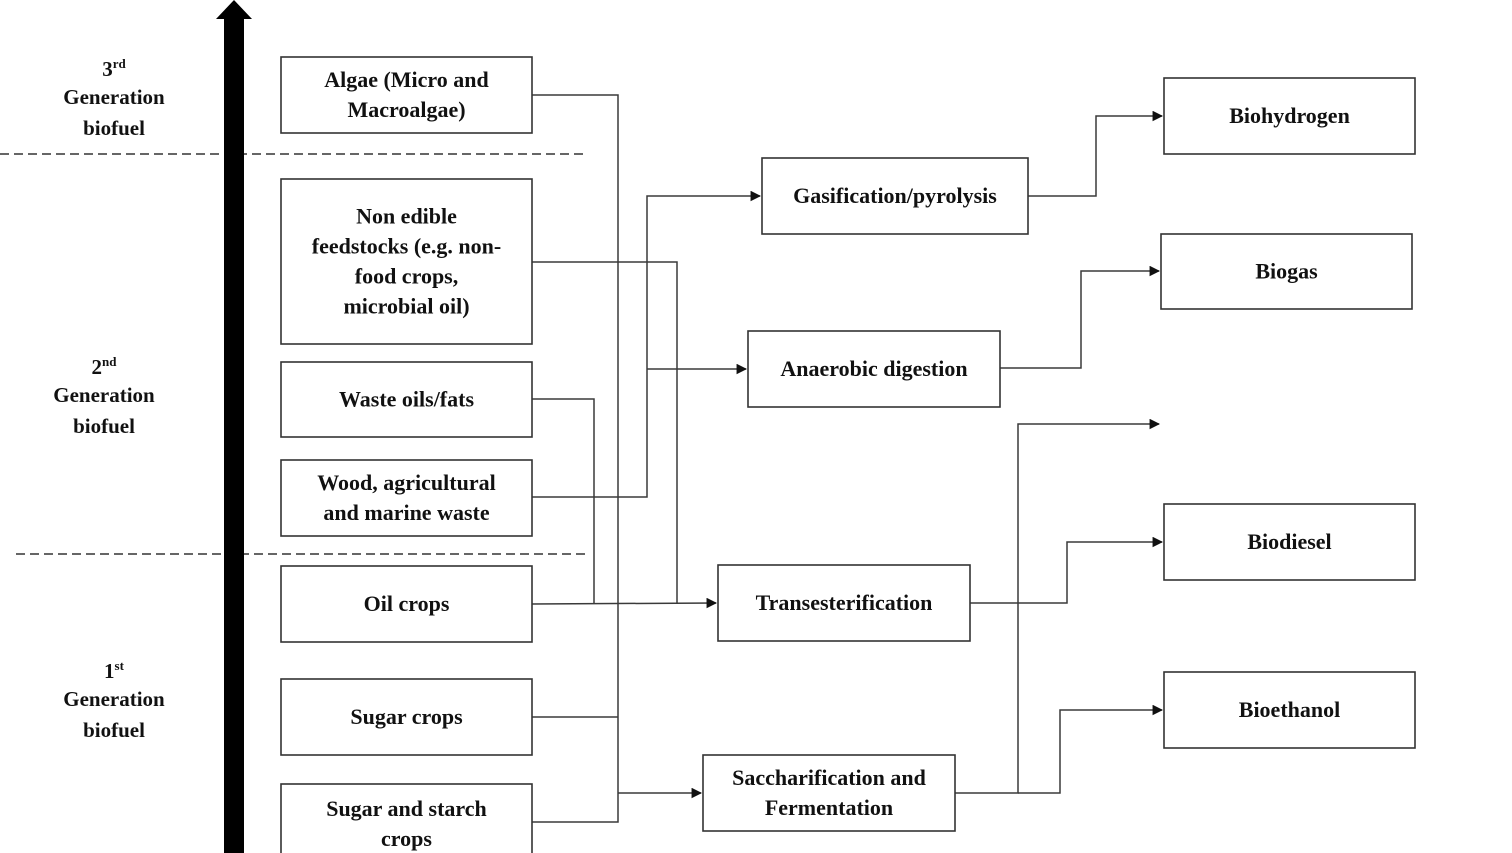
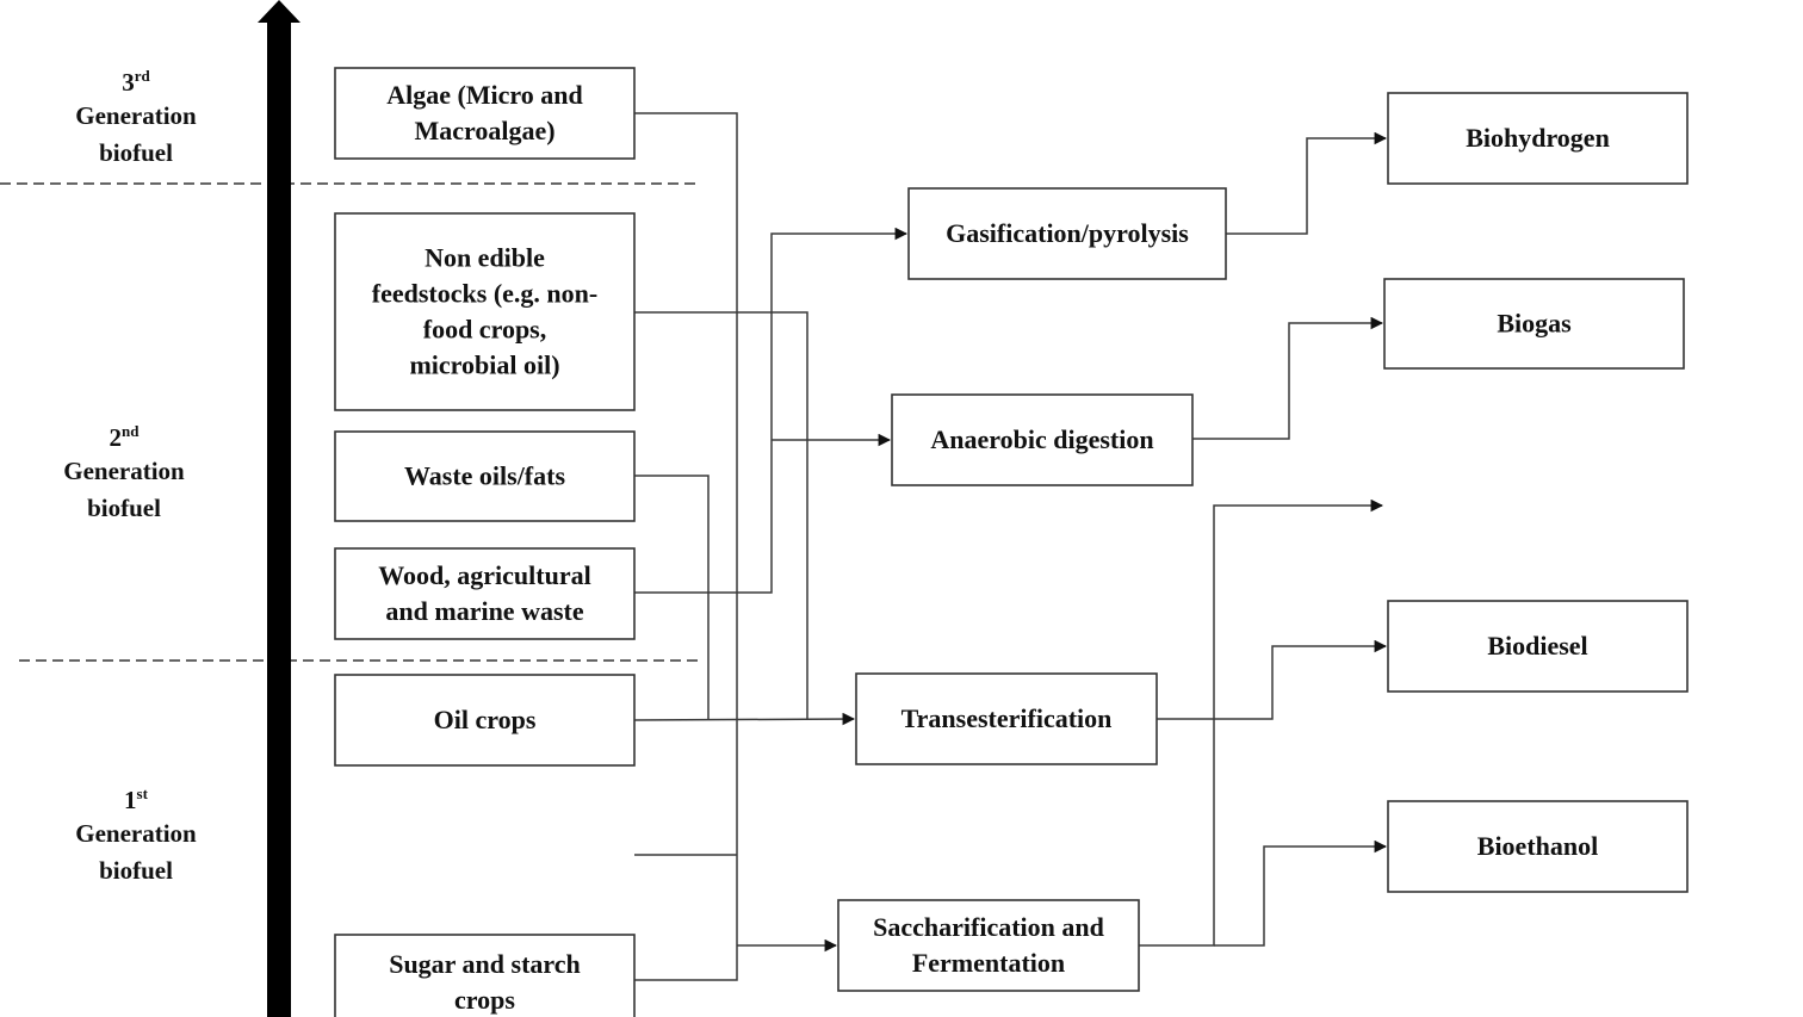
  3rd
  Generation
  biofuel
  2nd
  Generation
  biofuel
  1st
  Generation
  biofuel
  Algae (Micro and
  Macroalgae)
  Non edible
  feedstocks (e.g. non-
  food crops,
  microbial oil)
  Waste oils/fats
  Wood, agricultural
  and marine waste
  Oil crops
- Sugar crops
  Sugar and starch
  crops
  Gasification/pyrolysis
  Anaerobic digestion
  Transesterification
  Saccharification and
  Fermentation
  Biohydrogen
  Biogas
  Biodiesel
  Bioethanol
